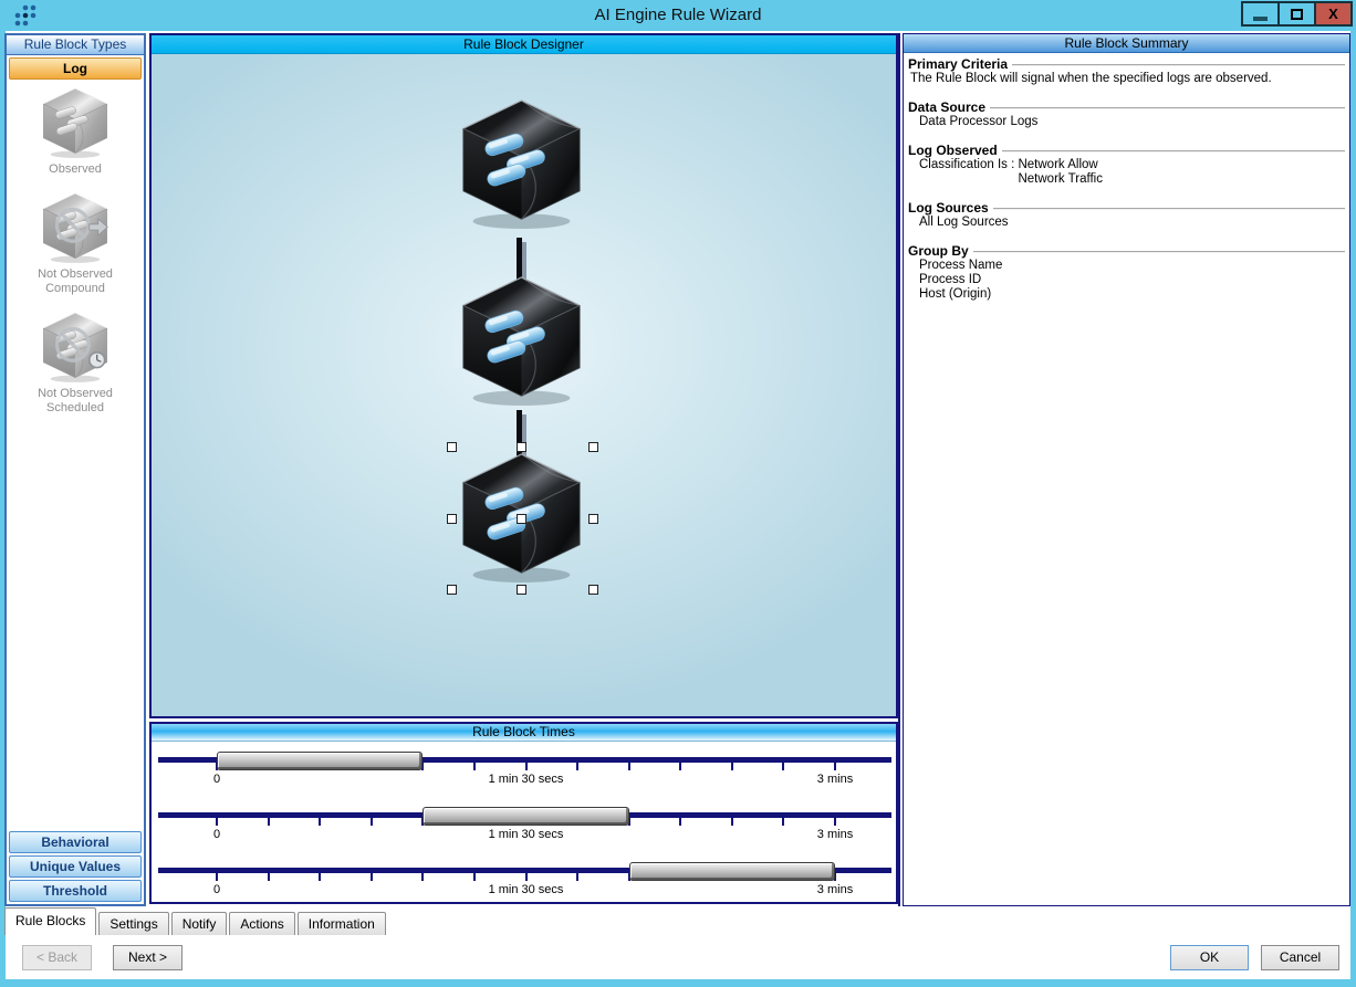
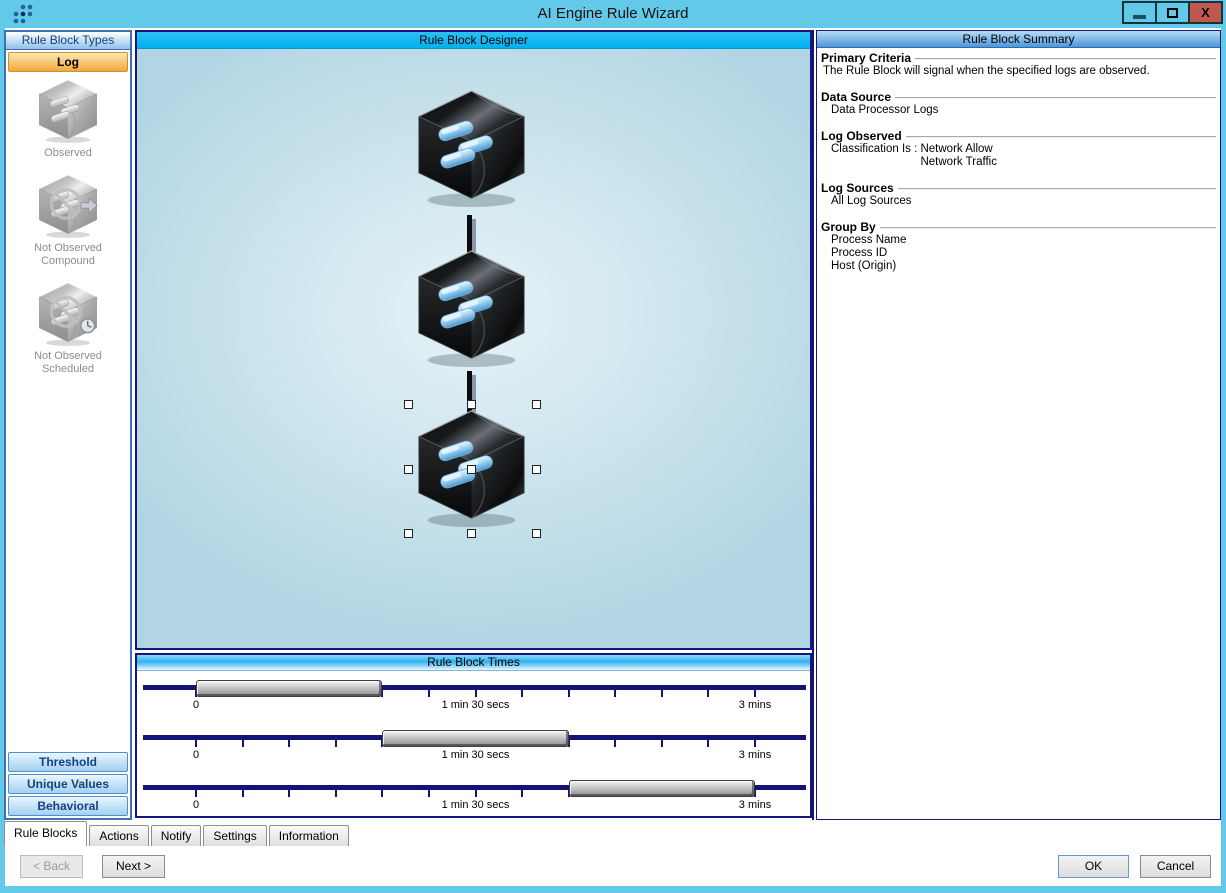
  AI Engine Rule Wizard
  X
  Rule Block Types
  Log
  Observed
  Not Observed Compound
  Not Observed Scheduled
- Behavioral
+ Threshold
  Unique Values
- Threshold
+ Behavioral
  Rule Block Designer
  Rule Block Times
  0
  1 min 30 secs
  3 mins
  0
  1 min 30 secs
  3 mins
  0
  1 min 30 secs
  3 mins
  Rule Block Summary
  Primary Criteria
  The Rule Block will signal when the specified logs are observed.
  Data Source
  Data Processor Logs
  Log Observed
  Classification Is :
  Network Allow
  Network Traffic
  Log Sources
  All Log Sources
  Group By
  Process Name
  Process ID
  Host (Origin)
  Rule Blocks
- Settings
+ Actions
  Notify
- Actions
+ Settings
  Information
  < Back
  Next >
  OK
  Cancel
